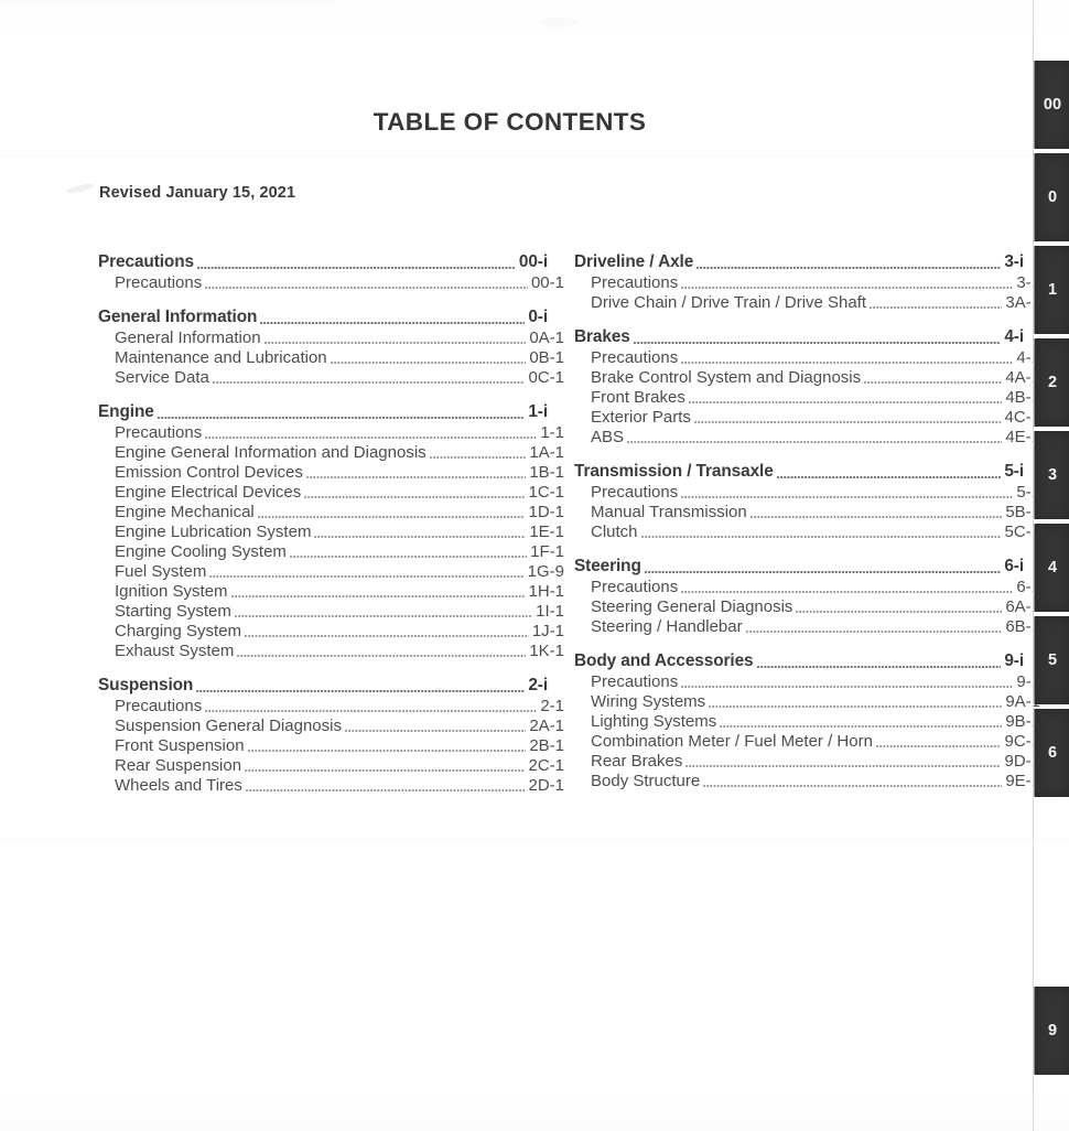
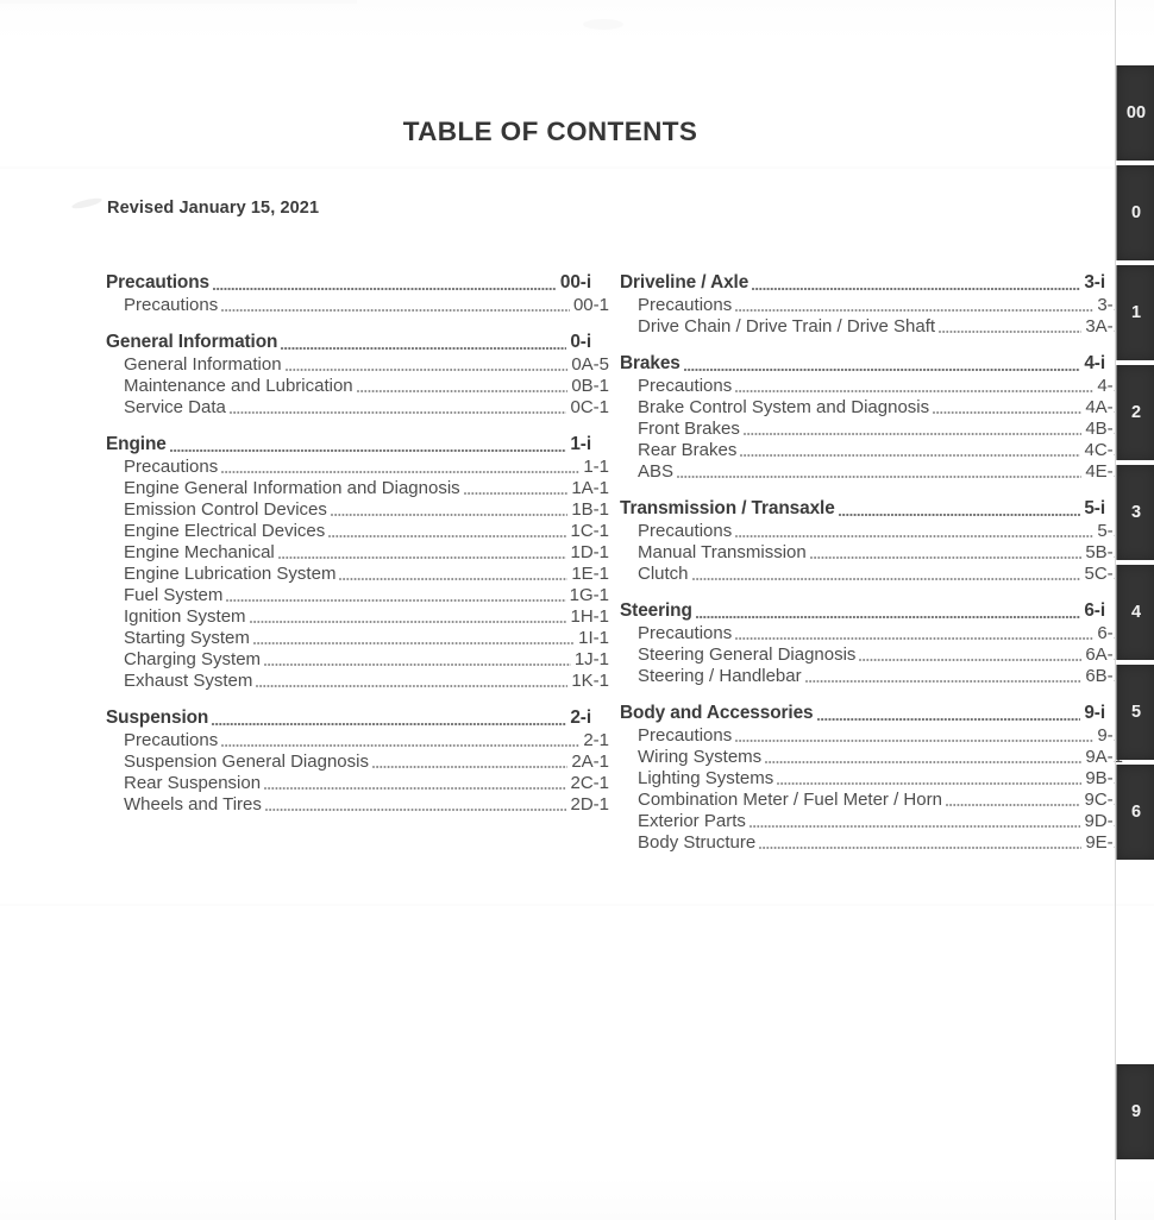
  TABLE OF CONTENTS
  Revised January 15, 2021
  Precautions
  00-i
  Precautions
  00-1
  General Information
  0-i
  General Information
- 0A-1
+ 0A-5
  Maintenance and Lubrication
  0B-1
  Service Data
  0C-1
  Engine
  1-i
  Precautions
  1-1
  Engine General Information and Diagnosis
  1A-1
  Emission Control Devices
  1B-1
  Engine Electrical Devices
  1C-1
  Engine Mechanical
  1D-1
  Engine Lubrication System
  1E-1
- Engine Cooling System
- 1F-1
  Fuel System
- 1G-9
+ 1G-1
  Ignition System
  1H-1
  Starting System
  1I-1
  Charging System
  1J-1
  Exhaust System
  1K-1
  Suspension
  2-i
  Precautions
  2-1
  Suspension General Diagnosis
  2A-1
- Front Suspension
- 2B-1
  Rear Suspension
  2C-1
  Wheels and Tires
  2D-1
  Driveline / Axle
  3-i
  Precautions
  Drive Chain / Drive Train / Drive Shaft
  3A-
  Brakes
  4-i
  Precautions
  Brake Control System and Diagnosis
  4A-
  Front Brakes
  4B-
- Exterior Parts
+ Rear Brakes
  4C-
  ABS
  4E-
  Transmission / Transaxle
  5-i
  Precautions
  Manual Transmission
  5B-
  Clutch
  5C-
  Steering
  6-i
  Precautions
  Steering General Diagnosis
  6A-
  Steering / Handlebar
  6B-
  Body and Accessories
  9-i
  Precautions
  Wiring Systems
  9A-
  Lighting Systems
  9B-
  Combination Meter / Fuel Meter / Horn
  9C-
- Rear Brakes
+ Exterior Parts
  9D-
  Body Structure
  9E-
  00
  0
  1
  2
  3
  4
  5
  6
  9
